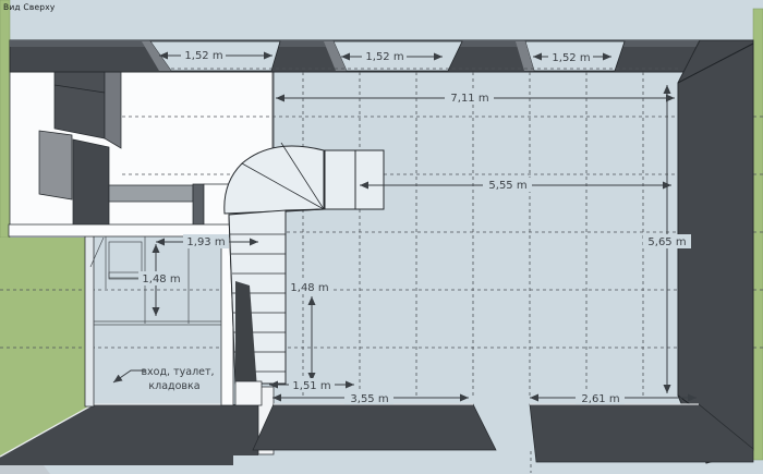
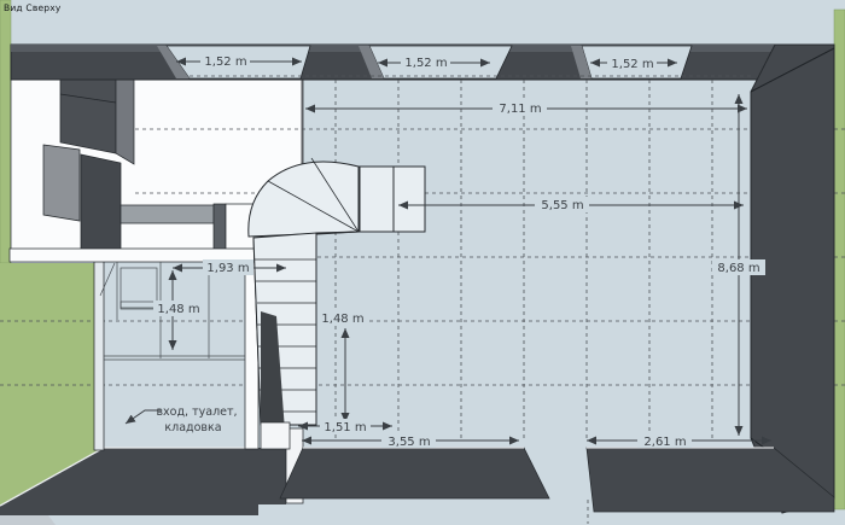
  Вид Сверху
  1,52 m
  1,52 m
  1,52 m
  7,11 m
  5,55 m
- 5,65 m
+ 8,68 m
  1,93 m
  1,48 m
  1,48 m
  1,51 m
  3,55 m
  2,61 m
  вход, туалет,
  кладовка
